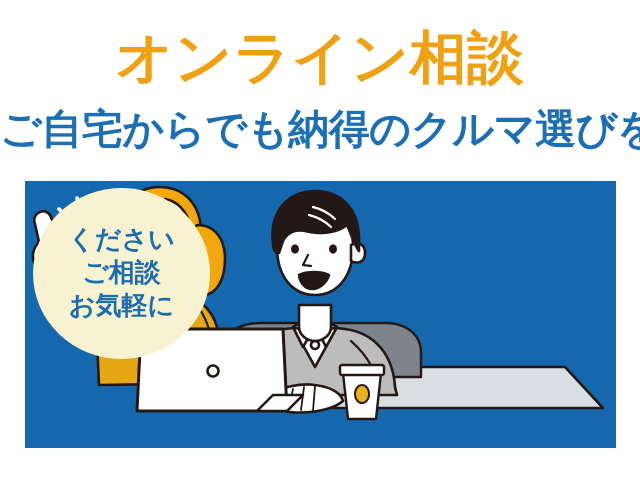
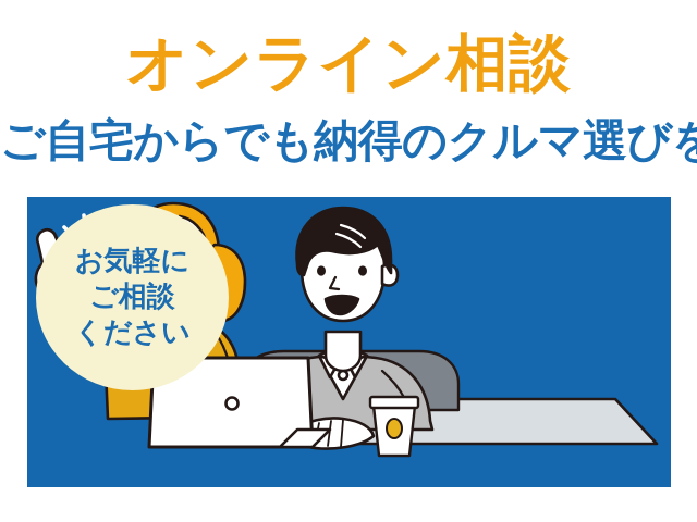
  オンライン相談
  ご自宅からでも納得のクルマ選びを
- ください
+ お気軽に
  ご相談
- お気軽に
+ ください
